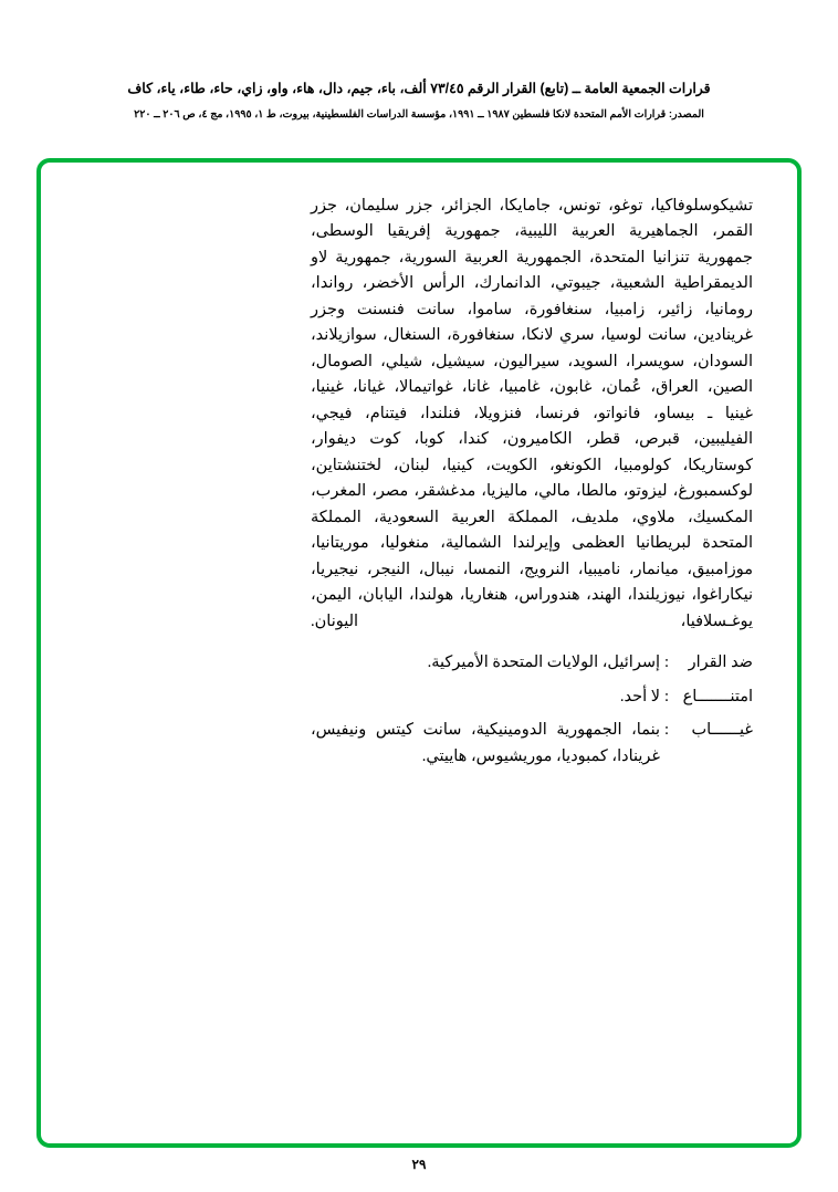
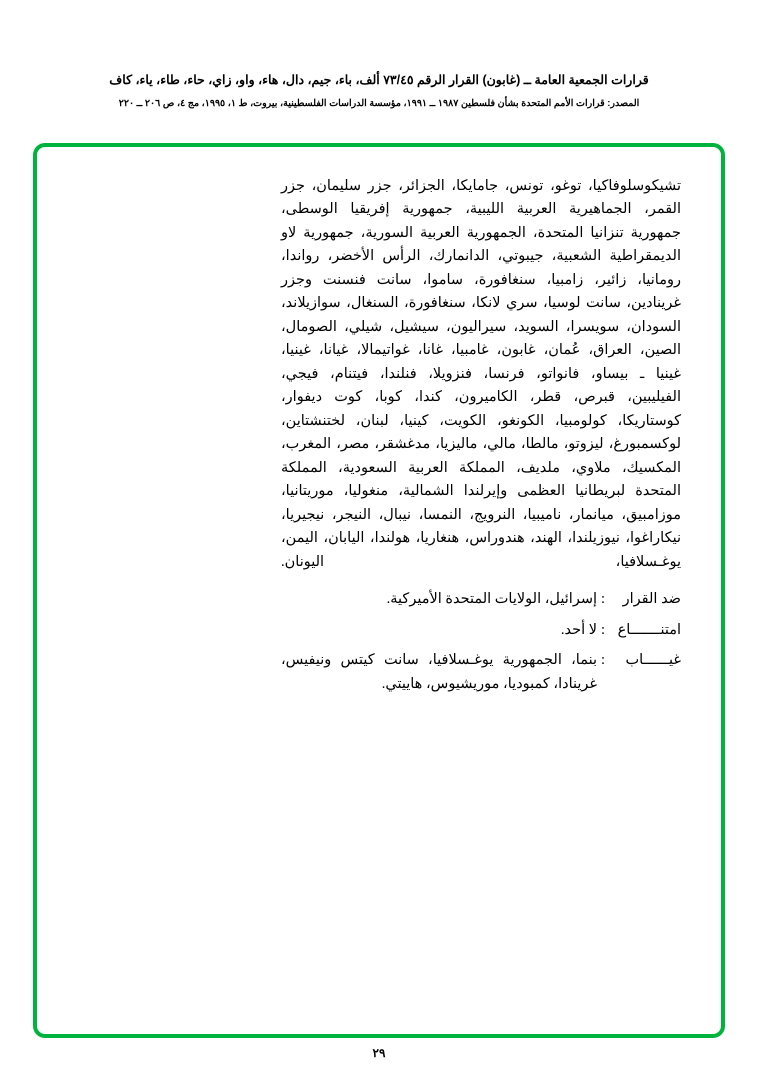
- قرارات الجمعية العامة ــ (تابع) القرار الرقم ٧٣/٤٥ ألف، باء، جيم، دال، هاء، واو، زاي، حاء، طاء، ياء، كاف
+ قرارات الجمعية العامة ــ (غابون) القرار الرقم ٧٣/٤٥ ألف، باء، جيم، دال، هاء، واو، زاي، حاء، طاء، ياء، كاف
- المصدر: قرارات الأمم المتحدة لانكا فلسطين ١٩٨٧ ــ ١٩٩١، مؤسسة الدراسات الفلسطينية، بيروت، ط ١، ١٩٩٥، مج ٤، ص ٢٠٦ ــ ٢٢٠
+ المصدر: قرارات الأمم المتحدة بشأن فلسطين ١٩٨٧ ــ ١٩٩١، مؤسسة الدراسات الفلسطينية، بيروت، ط ١، ١٩٩٥، مج ٤، ص ٢٠٦ ــ ٢٢٠
  تشيكوسلوفاكيا، توغو، تونس، جامايكا، الجزائر، جزر سليمان، جزر القمر، الجماهيرية العربية الليبية، جمهورية إفريقيا الوسطى، جمهورية تنزانيا المتحدة، الجمهورية العربية السورية، جمهورية لاو الديمقراطية الشعبية، جيبوتي، الدانمارك، الرأس الأخضر، رواندا، رومانيا، زائير، زامبيا، سنغافورة، ساموا، سانت فنسنت وجزر غرينادين، سانت لوسيا، سري لانكا، سنغافورة، السنغال، سوازيلاند، السودان، سويسرا، السويد، سيراليون، سيشيل، شيلي، الصومال، الصين، العراق، عُمان، غابون، غامبيا، غانا، غواتيمالا، غيانا، غينيا، غينيا ـ بيساو، فانواتو، فرنسا، فنزويلا، فنلندا، فيتنام، فيجي، الفيليبين، قبرص، قطر، الكاميرون، كندا، كوبا، كوت ديفوار، كوستاريكا، كولومبيا، الكونغو، الكويت، كينيا، لبنان، لختنشتاين، لوكسمبورغ، ليزوتو، مالطا، مالي، ماليزيا، مدغشقر، مصر، المغرب، المكسيك، ملاوي، ملديف، المملكة العربية السعودية، المملكة المتحدة لبريطانيا العظمى وإيرلندا الشمالية، منغوليا، موريتانيا، موزامبيق، ميانمار، ناميبيا، النرويج، النمسا، نيبال، النيجر، نيجيريا، نيكاراغوا، نيوزيلندا، الهند، هندوراس، هنغاريا، هولندا، اليابان، اليمن، يوغـسلافيا، اليونان.
  ضد القرار
  :
  إسرائيل، الولايات المتحدة الأميركية.
  امتنـــــــاع
  :
  لا أحد.
  غيــــــاب
  :
- بنما، الجمهورية الدومينيكية، سانت كيتس ونيفيس، غرينادا، كمبوديا، موريشيوس، هاييتي.
+ بنما، الجمهورية يوغـسلافيا، سانت كيتس ونيفيس، غرينادا، كمبوديا، موريشيوس، هاييتي.
  ٢٩
